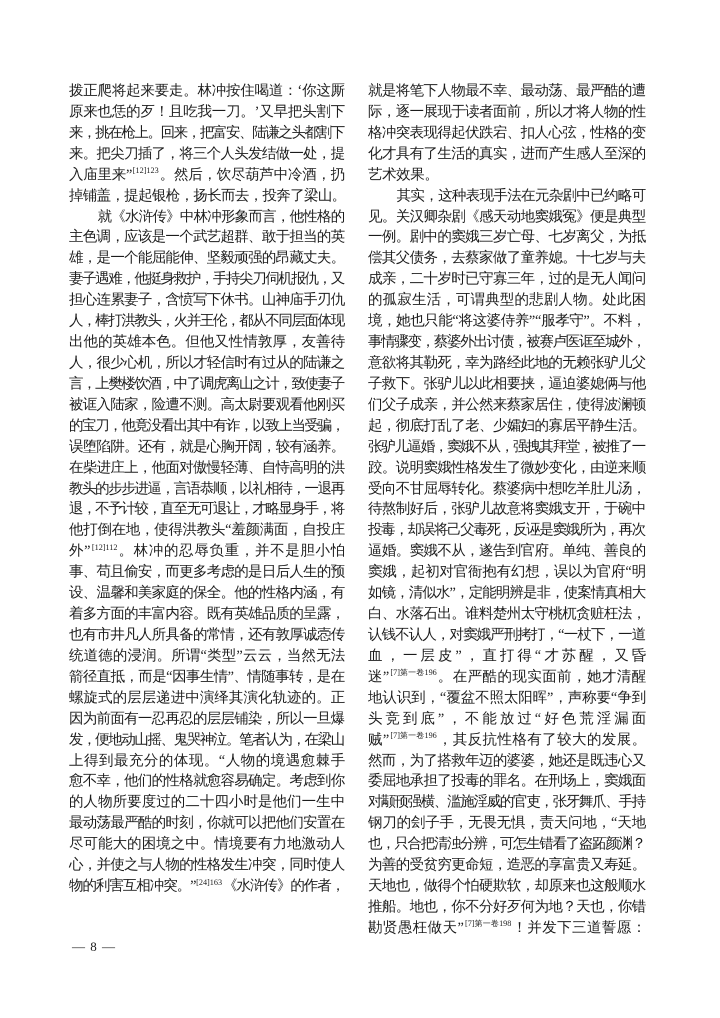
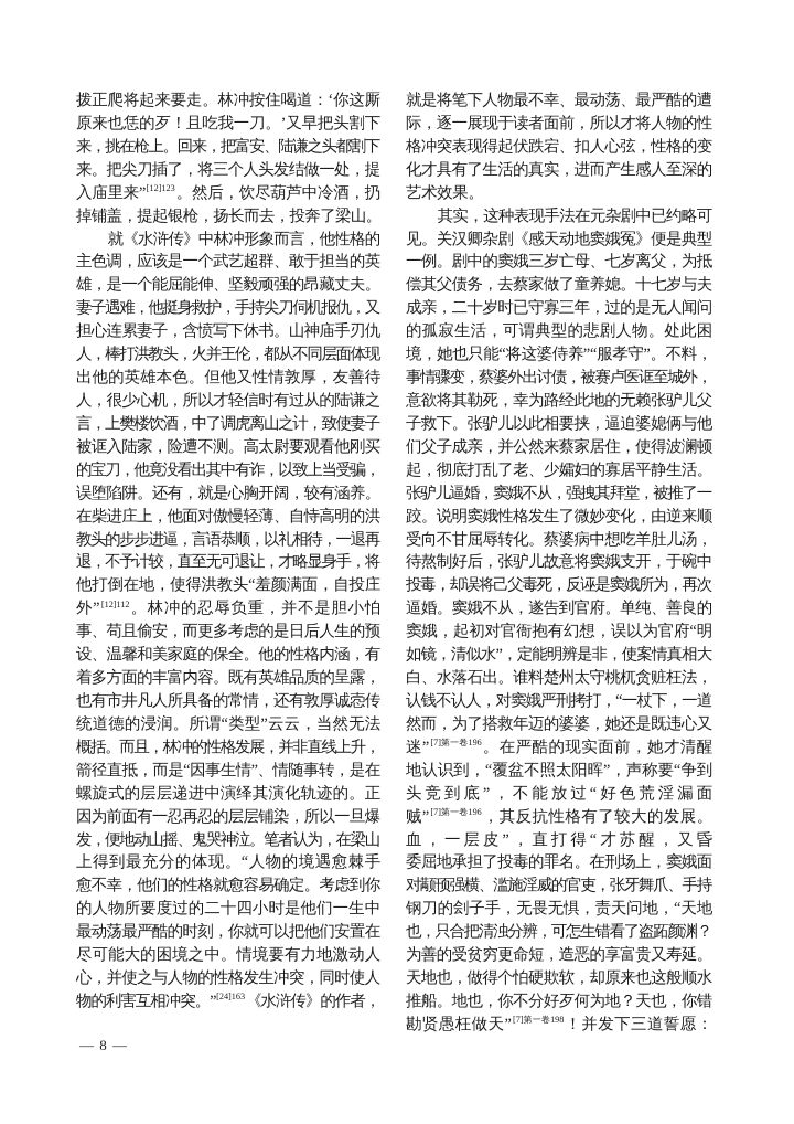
  拨正爬将起来要走。林冲按住喝道：‘你这厮
  原来也恁的歹！且吃我一刀。’又早把头割下
  来，挑在枪上。回来，把富安、陆谦之头都割下
  来。把尖刀插了，将三个人头发结做一处，提
  入庙里来”[12]123。然后，饮尽葫芦中冷酒，扔
  掉铺盖，提起银枪，扬长而去，投奔了梁山。
  就《水浒传》中林冲形象而言，他性格的
  主色调，应该是一个武艺超群、敢于担当的英
  雄，是一个能屈能伸、坚毅顽强的昂藏丈夫。
  妻子遇难，他挺身救护，手持尖刀伺机报仇，又
  担心连累妻子，含愤写下休书。山神庙手刃仇
  人，棒打洪教头，火并王伦，都从不同层面体现
  出他的英雄本色。但他又性情敦厚，友善待
  人，很少心机，所以才轻信时有过从的陆谦之
  言，上樊楼饮酒，中了调虎离山之计，致使妻子
  被诓入陆家，险遭不测。高太尉要观看他刚买
  的宝刀，他竟没看出其中有诈，以致上当受骗，
  误堕陷阱。还有，就是心胸开阔，较有涵养。
  在柴进庄上，他面对傲慢轻薄、自恃高明的洪
  教头的步步进逼，言语恭顺，以礼相待，一退再
  退，不予计较，直至无可退让，才略显身手，将
  他打倒在地，使得洪教头“羞颜满面，自投庄
  外”[12]112。林冲的忍辱负重，并不是胆小怕
  事、苟且偷安，而更多考虑的是日后人生的预
  设、温馨和美家庭的保全。他的性格内涵，有
  着多方面的丰富内容。既有英雄品质的呈露，
  也有市井凡人所具备的常情，还有敦厚诚悫传
  统道德的浸润。所谓“类型”云云，当然无法
+ 概括。而且，林冲的性格发展，并非直线上升，
  箭径直抵，而是“因事生情”、情随事转，是在
  螺旋式的层层递进中演绎其演化轨迹的。正
  因为前面有一忍再忍的层层铺染，所以一旦爆
  发，便地动山摇、鬼哭神泣。笔者认为，在梁山
  上得到最充分的体现。“人物的境遇愈棘手
  愈不幸，他们的性格就愈容易确定。考虑到你
  的人物所要度过的二十四小时是他们一生中
  最动荡最严酷的时刻，你就可以把他们安置在
  尽可能大的困境之中。情境要有力地激动人
  心，并使之与人物的性格发生冲突，同时使人
  物的利害互相冲突。”[24]163《水浒传》的作者，
  就是将笔下人物最不幸、最动荡、最严酷的遭
  际，逐一展现于读者面前，所以才将人物的性
  格冲突表现得起伏跌宕、扣人心弦，性格的变
  化才具有了生活的真实，进而产生感人至深的
  艺术效果。
  其实，这种表现手法在元杂剧中已约略可
  见。关汉卿杂剧《感天动地窦娥冤》便是典型
  一例。剧中的窦娥三岁亡母、七岁离父，为抵
  偿其父债务，去蔡家做了童养媳。十七岁与夫
  成亲，二十岁时已守寡三年，过的是无人闻问
  的孤寂生活，可谓典型的悲剧人物。处此困
  境，她也只能“将这婆侍养”“服孝守”。不料，
  事情骤变，蔡婆外出讨债，被赛卢医诓至城外，
  意欲将其勒死，幸为路经此地的无赖张驴儿父
  子救下。张驴儿以此相要挟，逼迫婆媳俩与他
  们父子成亲，并公然来蔡家居住，使得波澜顿
  起，彻底打乱了老、少孀妇的寡居平静生活。
  张驴儿逼婚，窦娥不从，强拽其拜堂，被推了一
  跤。说明窦娥性格发生了微妙变化，由逆来顺
  受向不甘屈辱转化。蔡婆病中想吃羊肚儿汤，
  待熬制好后，张驴儿故意将窦娥支开，于碗中
  投毒，却误将己父毒死，反诬是窦娥所为，再次
  逼婚。窦娥不从，遂告到官府。单纯、善良的
  窦娥，起初对官衙抱有幻想，误以为官府“明
  如镜，清似水”，定能明辨是非，使案情真相大
  白、水落石出。谁料楚州太守桃杌贪赃枉法，
  认钱不认人，对窦娥严刑拷打，“一杖下，一道
- 血，一层皮”，直打得“才苏醒，又昏
+ 然而，为了搭救年迈的婆婆，她还是既违心又
  迷”[7]第一卷196。在严酷的现实面前，她才清醒
  地认识到，“覆盆不照太阳晖”，声称要“争到
  头竞到底”，不能放过“好色荒淫漏面
  贼”[7]第一卷196，其反抗性格有了较大的发展。
- 然而，为了搭救年迈的婆婆，她还是既违心又
+ 血，一层皮”，直打得“才苏醒，又昏
  委屈地承担了投毒的罪名。在刑场上，窦娥面
  对颟顸强横、滥施淫威的官吏，张牙舞爪、手持
  钢刀的刽子手，无畏无惧，责天问地，“天地
  也，只合把清浊分辨，可怎生错看了盗跖颜渊？
  为善的受贫穷更命短，造恶的享富贵又寿延。
  天地也，做得个怕硬欺软，却原来也这般顺水
  推船。地也，你不分好歹何为地？天也，你错
  勘贤愚枉做天”[7]第一卷198！并发下三道誓愿：
  — 8 —
